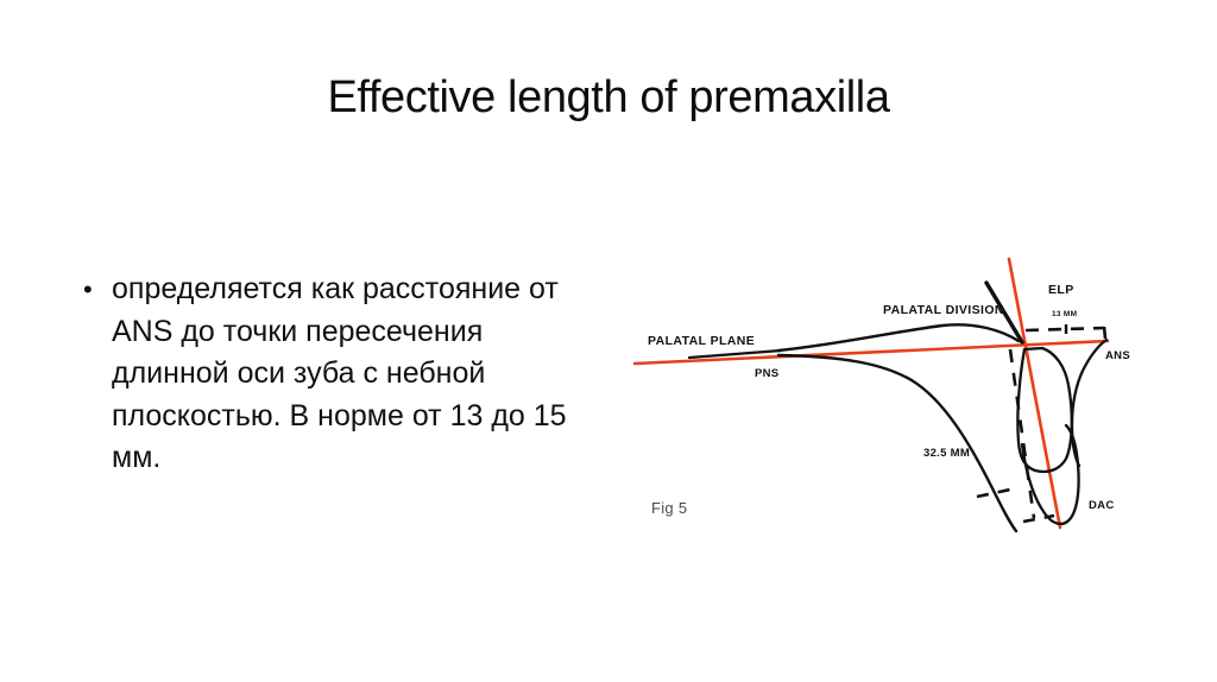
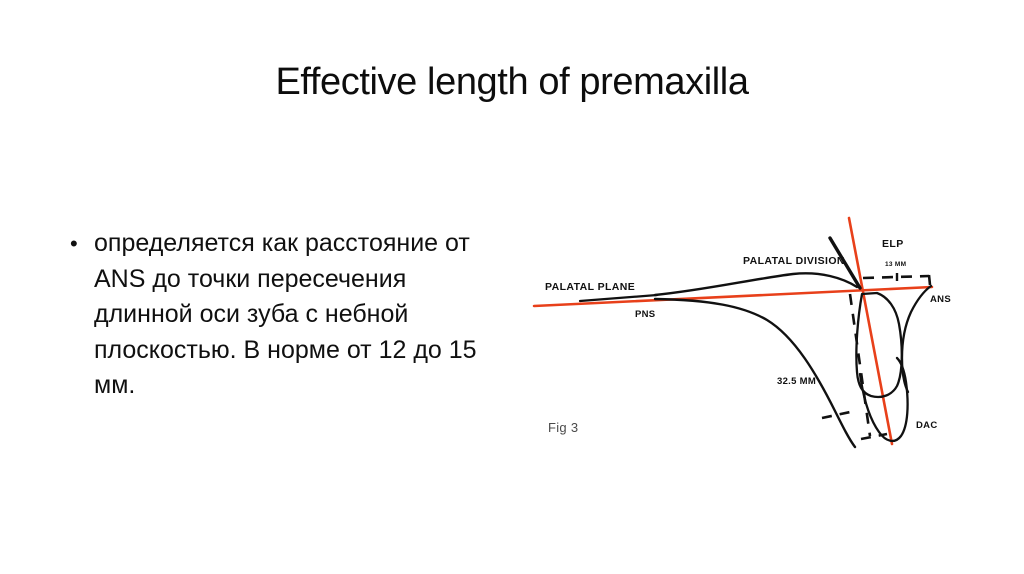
  Effective length of premaxilla
  •
- определяется как расстояние от ANS до точки пересечения длинной оси зуба с небной плоскостью. В норме от 13 до 15 мм.
+ определяется как расстояние от ANS до точки пересечения длинной оси зуба с небной плоскостью. В норме от 12 до 15 мм.
  PALATAL PLANE
  PNS
  PALATAL DIVISION
  ELP
  ANS
  32.5 MM
  DAC
- Fig 5
+ Fig 3
